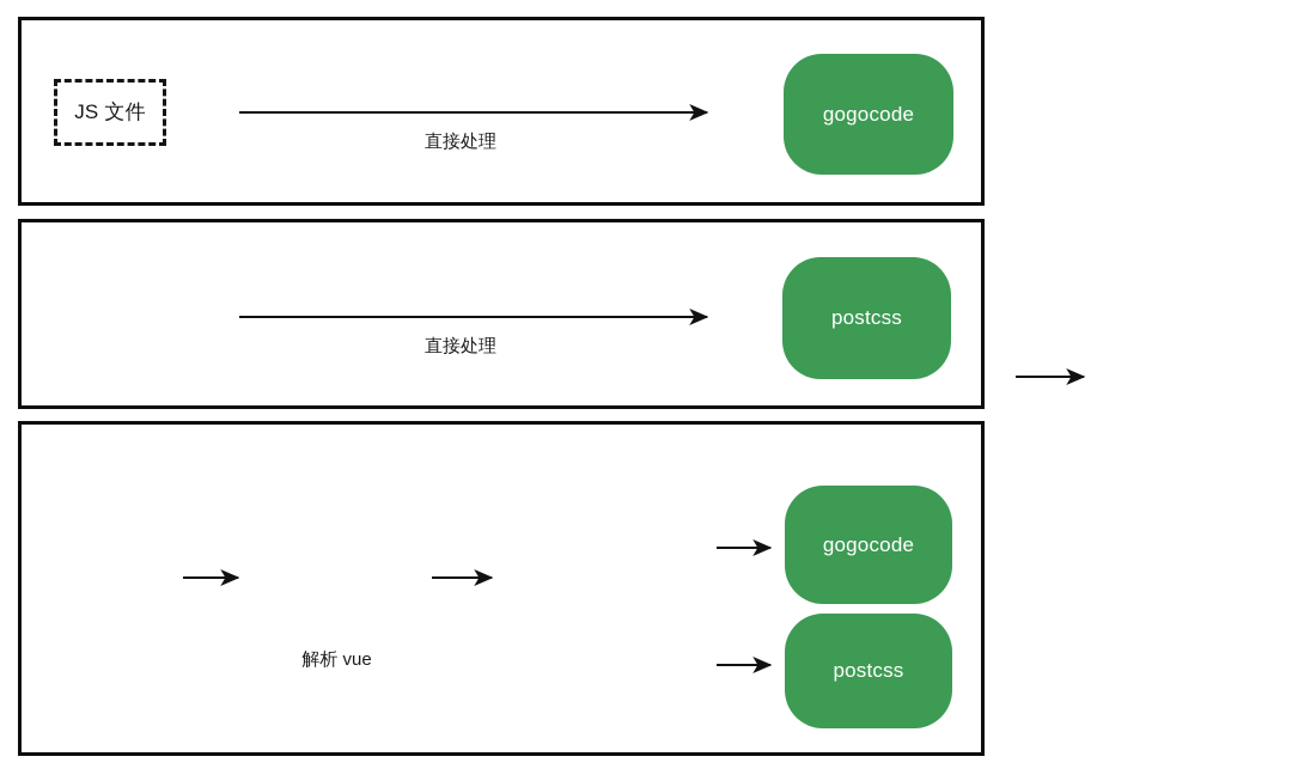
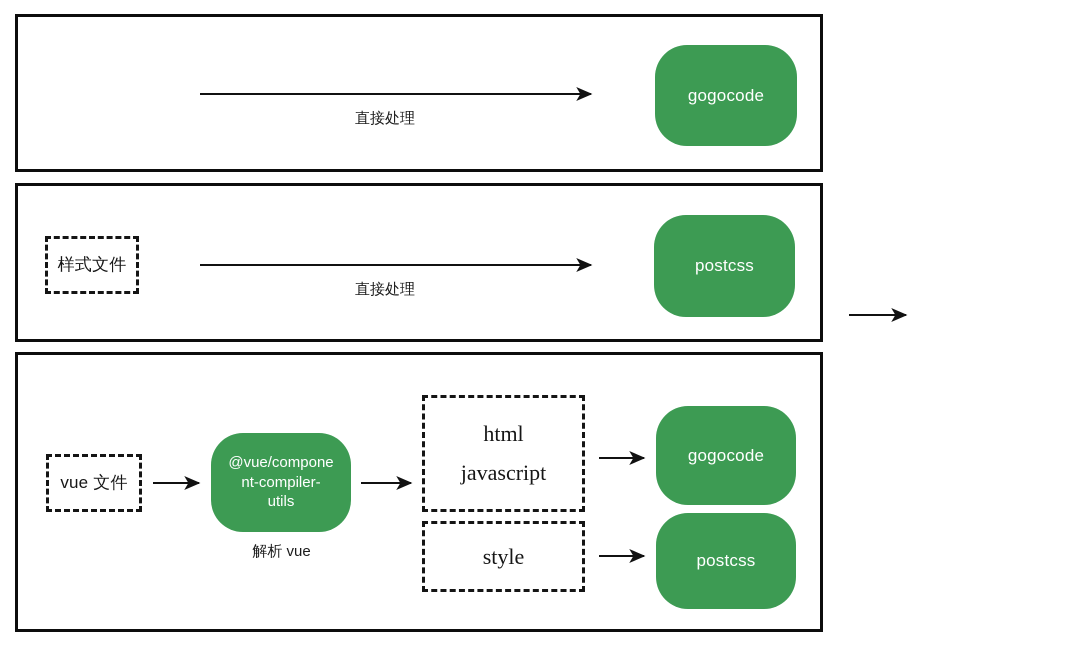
- JS 文件
  直接处理
  gogocode
+ 样式文件
  直接处理
  postcss
+ vue 文件
+ @vue/compone
+ nt-compiler-
+ utils
  解析 vue
+ html
+ javascript
+ style
  gogocode
  postcss
